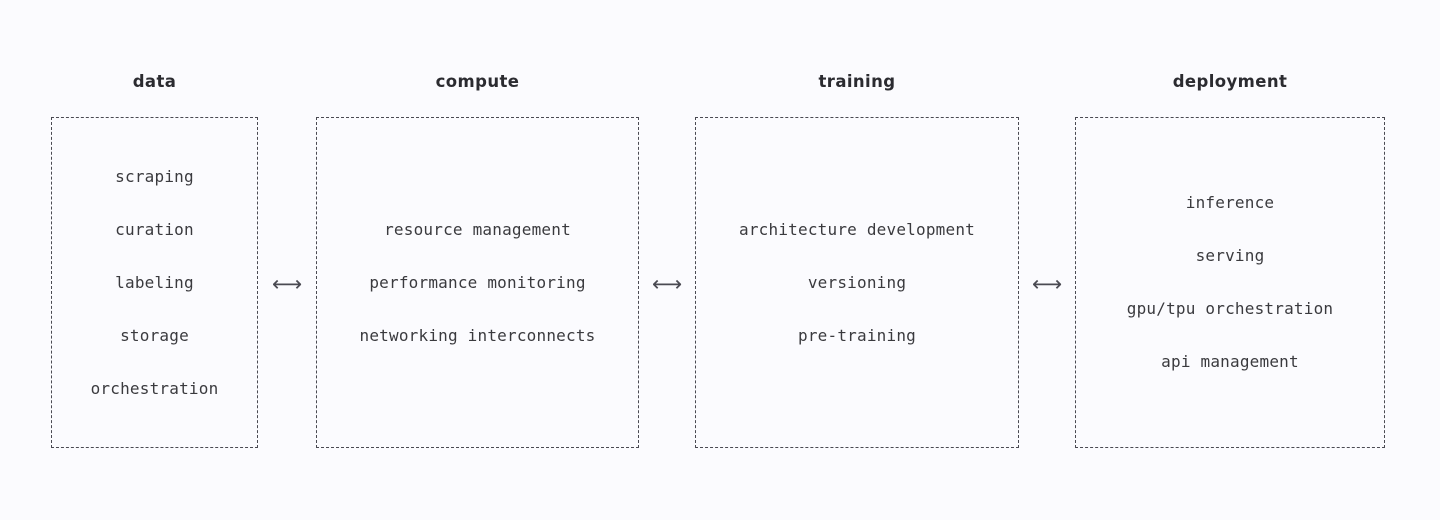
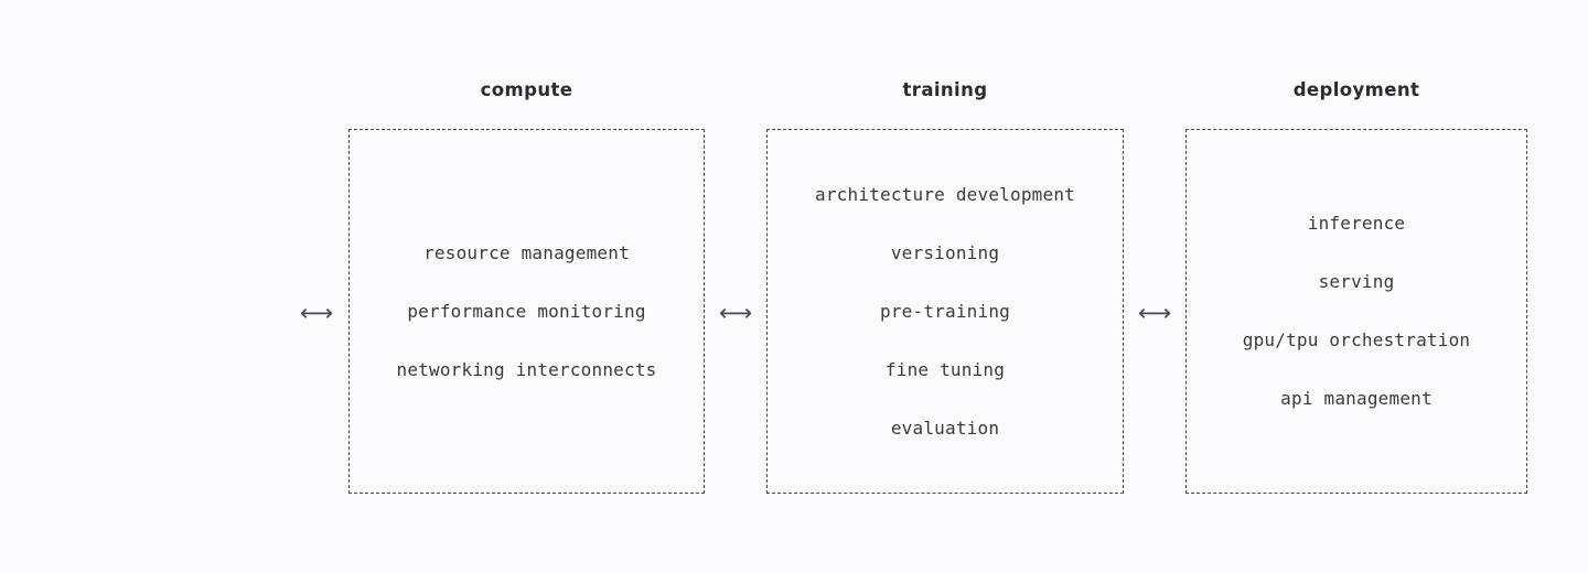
- data
- scraping
- curation
- labeling
- storage
- orchestration
  ⟷
  compute
  resource management
  performance monitoring
  networking interconnects
  ⟷
  training
  architecture development
  versioning
  pre-training
+ fine tuning
+ evaluation
  ⟷
  deployment
  inference
  serving
  gpu/tpu orchestration
  api management
